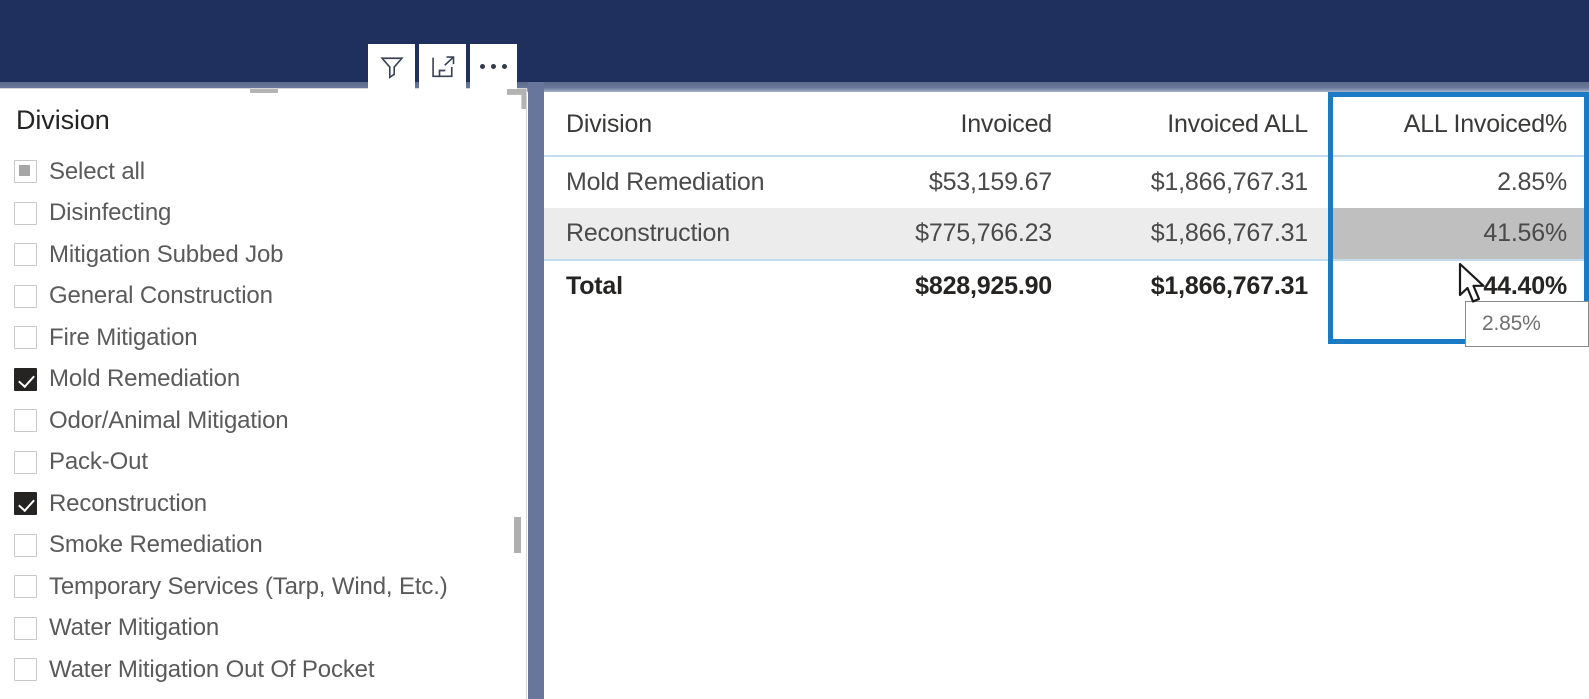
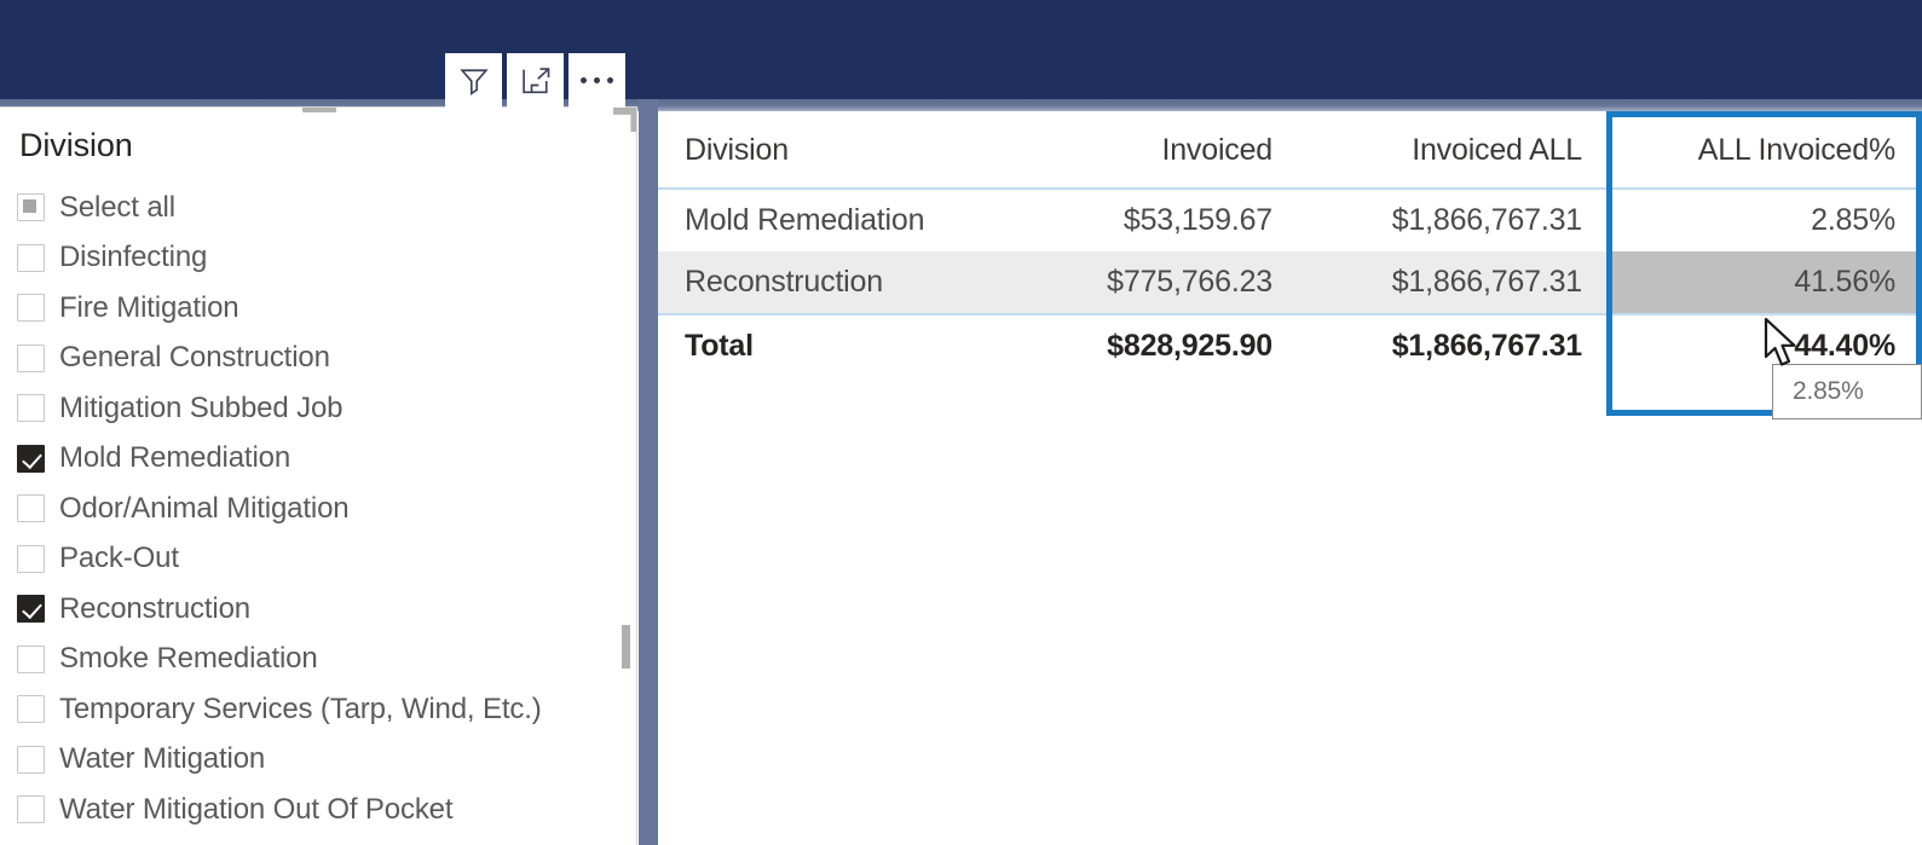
  Division
  Select all
  Disinfecting
- Mitigation Subbed Job
+ Fire Mitigation
  General Construction
- Fire Mitigation
+ Mitigation Subbed Job
  Mold Remediation
  Odor/Animal Mitigation
  Pack-Out
  Reconstruction
  Smoke Remediation
  Temporary Services (Tarp, Wind, Etc.)
  Water Mitigation
  Water Mitigation Out Of Pocket
  Division	Invoiced	Invoiced ALL	ALL Invoiced%
  Mold Remediation	$53,159.67	$1,866,767.31	2.85%
  Reconstruction	$775,766.23	$1,866,767.31	41.56%
  Total	$828,925.90	$1,866,767.31	44.40%
  2.85%
